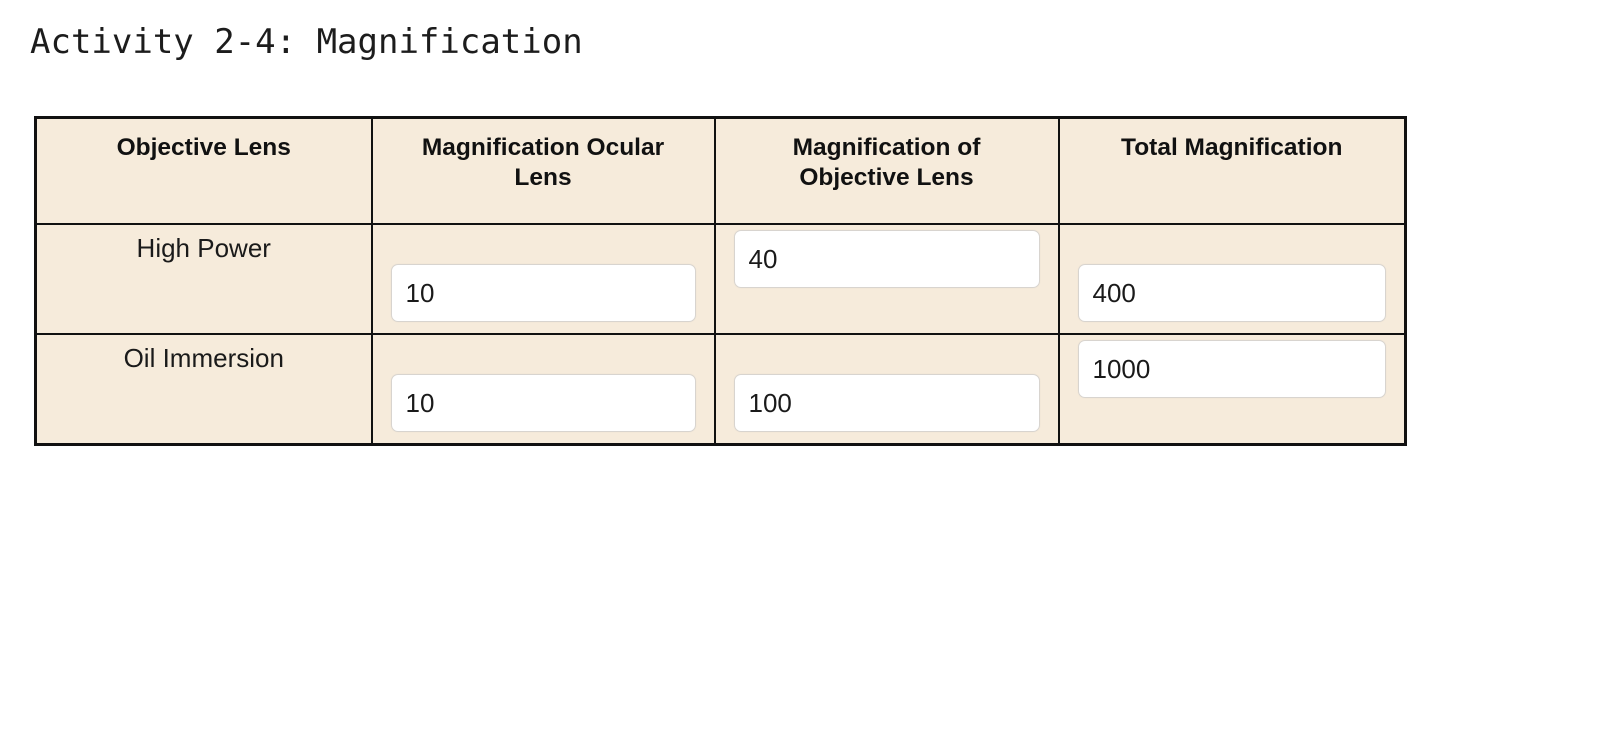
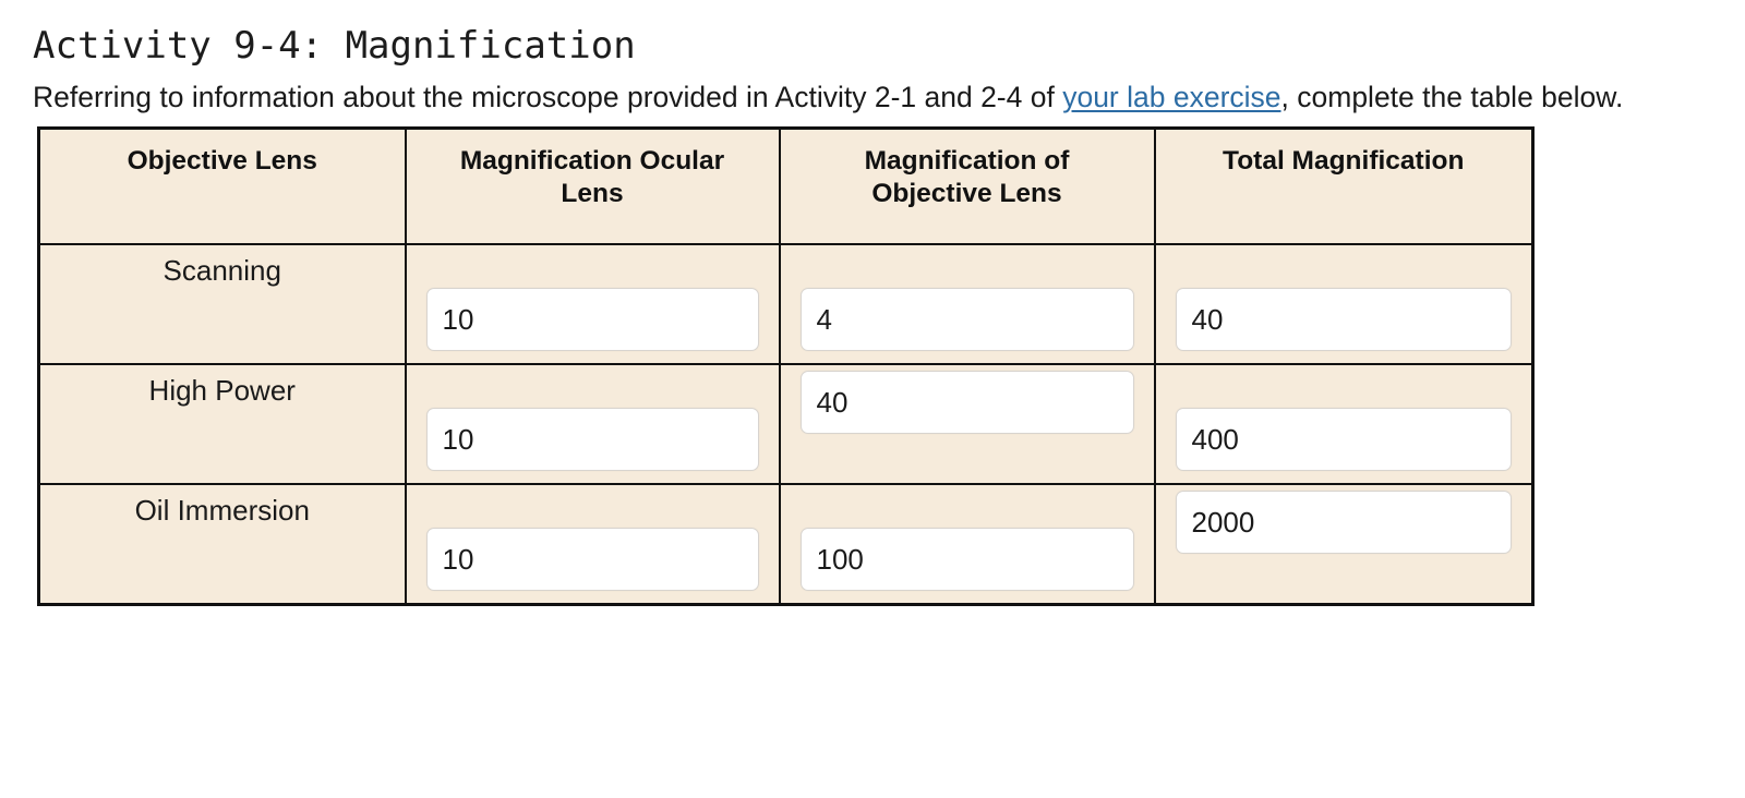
- Activity 2-4: Magnification
+ Activity 9-4: Magnification
+ Referring to information about the microscope provided in Activity 2-1 and 2-4 of your lab exercise, complete the table below.
  Objective Lens	Magnification Ocular Lens	Magnification of Objective Lens	Total Magnification
+ Scanning	10	4	40
  High Power	10	40	400
- Oil Immersion	10	100	1000
+ Oil Immersion	10	100	2000
